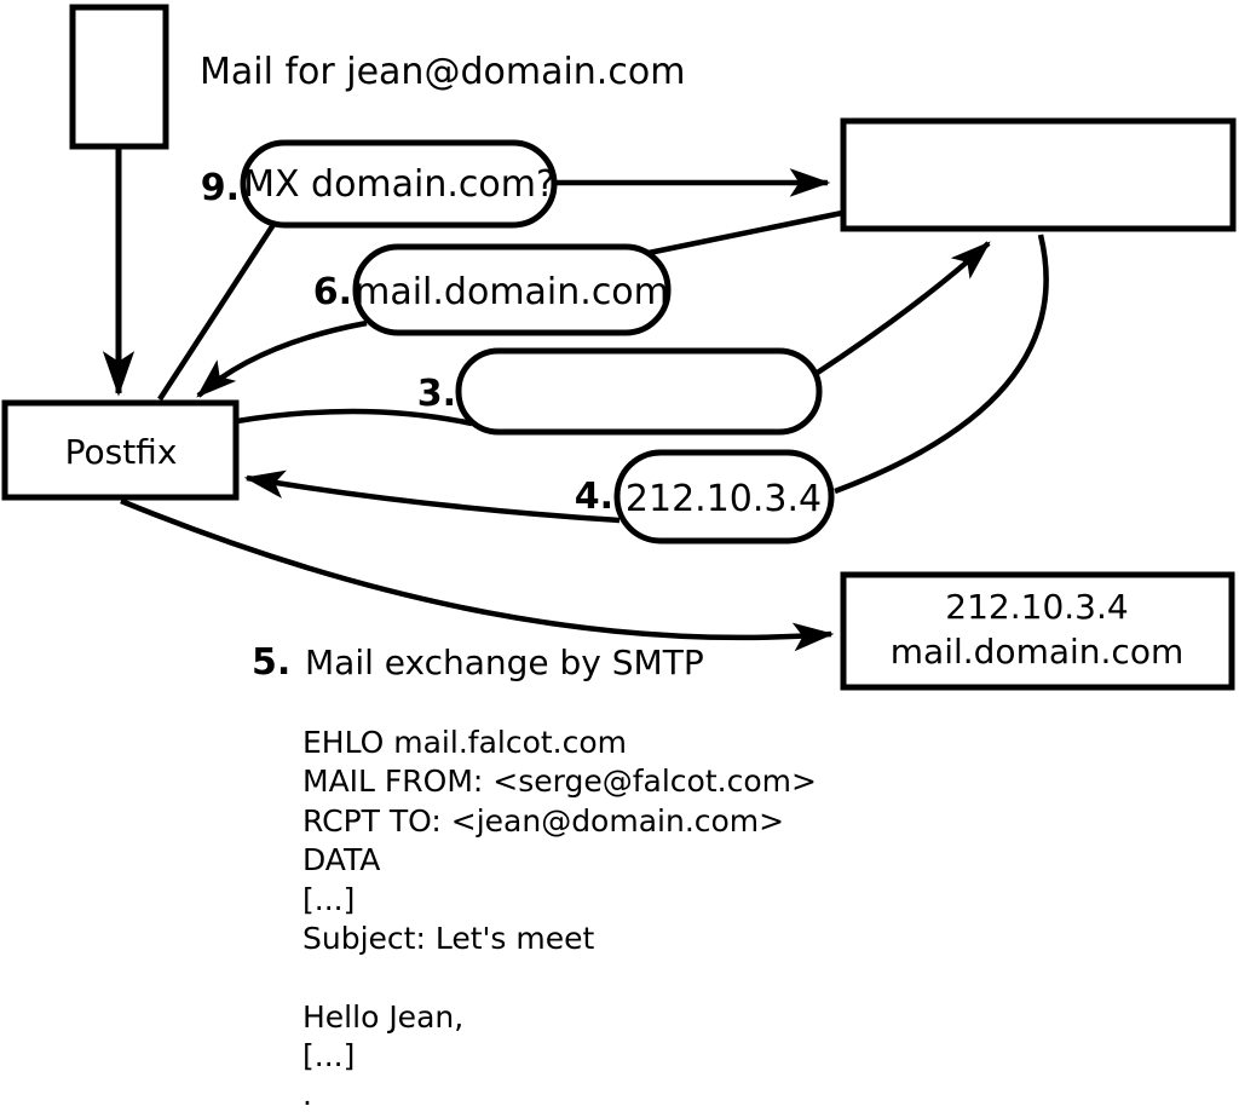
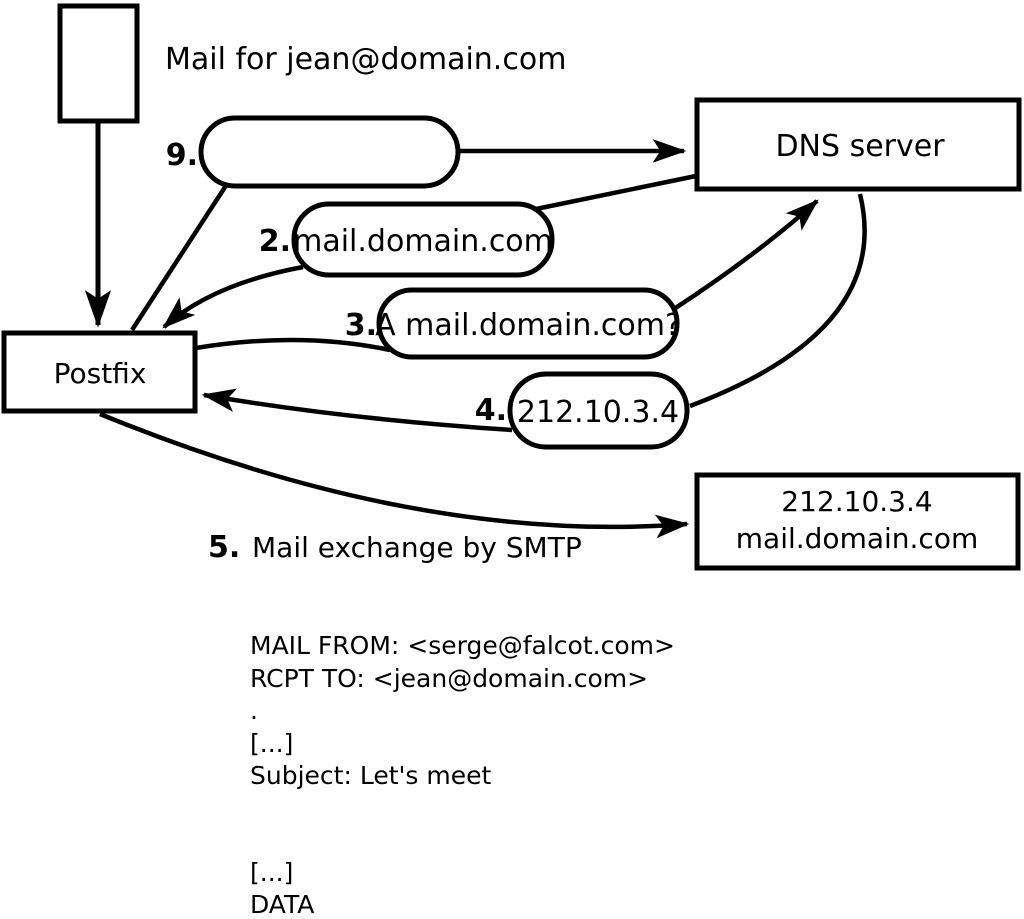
  Postfix
+ DNS server
  212.10.3.4
  mail.domain.com
- MX domain.com?
  9.
  mail.domain.com
- 6.
+ 2.
+ A mail.domain.com?
  3.
  212.10.3.4
  4.
  Mail for jean@domain.com
  5.
  Mail exchange by SMTP
- EHLO mail.falcot.com
  MAIL FROM: <serge@falcot.com>
  RCPT TO: <jean@domain.com>
- DATA
+ .
  [...]
  Subject: Let's meet
- Hello Jean,
  [...]
- .
+ DATA
